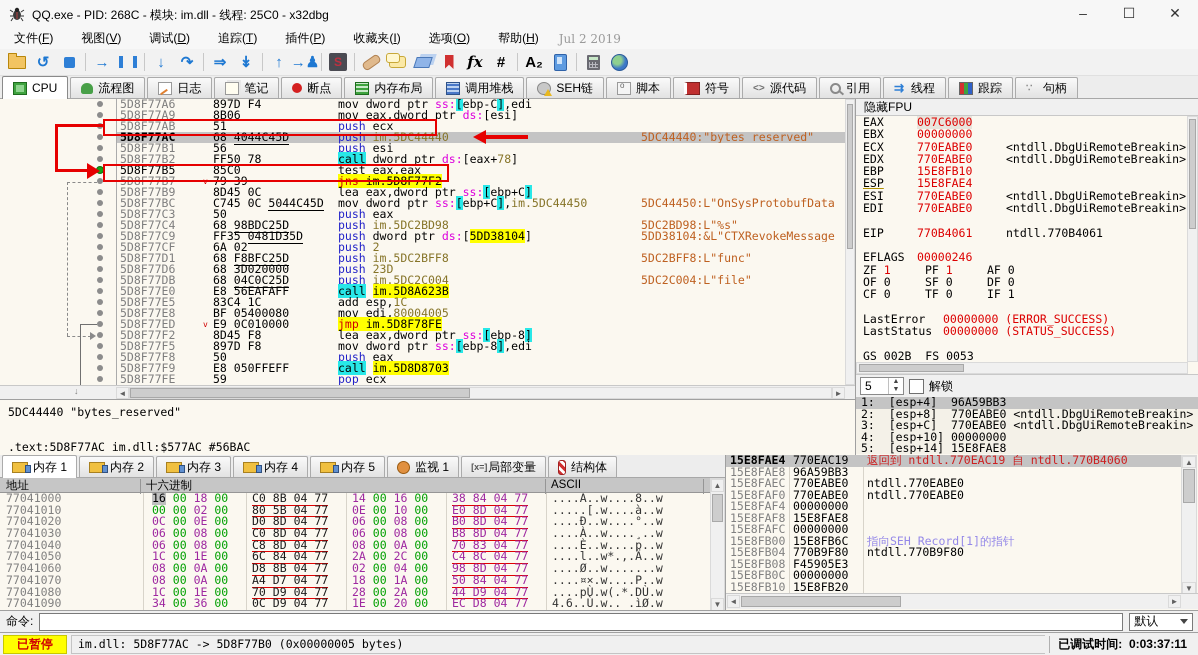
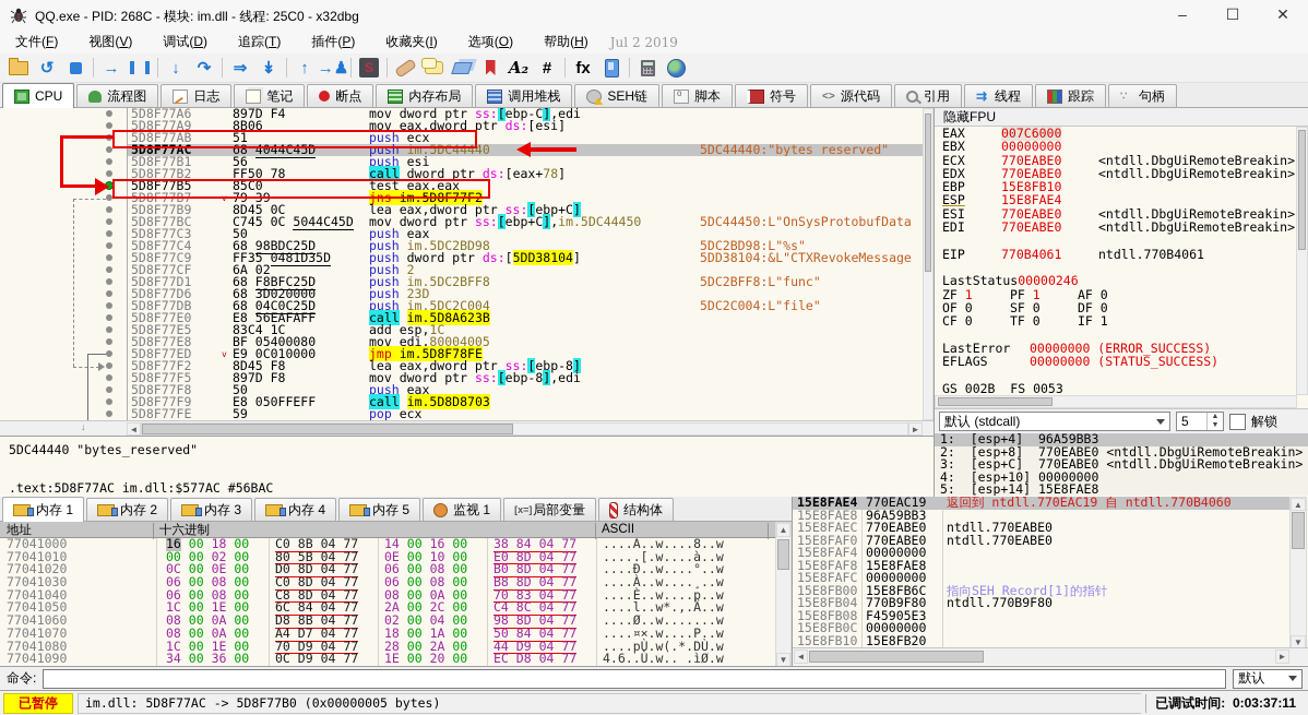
  QQ.exe - PID: 268C - 模块: im.dll - 线程: 25C0 - x32dbg
  –
  ☐
  ✕
  文件(F)
  视图(V)
  调试(D)
  追踪(T)
  插件(P)
  收藏夹(I)
  选项(O)
  帮助(H)
  Jul 2 2019
  ↺
  →
  ↓
  ↷
  ⇒
  ↡
  ↑
  →♟
  S
- fx
+ A₂
  #
- A₂
+ fx
  CPU
  流程图
  日志
  笔记
  断点
  内存布局
  调用堆栈
  SEH链
  脚本
  符号
  <>
  源代码
  引用
  ⇉
  线程
  跟踪
  ∵
  句柄
  5D8F77A6
  897D F4
  mov dword ptr ss:[ebp-C],edi
  5D8F77A9
  8B06
  mov eax,dword ptr ds:[esi]
  5D8F77AB
  51
  push ecx
  5D8F77AC
  68 4044C45D
  push im.5DC44440
  5DC44440:"bytes_reserved"
  5D8F77B1
  56
  push esi
  5D8F77B2
  FF50 78
  call dword ptr ds:[eax+78]
  5D8F77B5
  85C0
  test eax,eax
  5D8F77B7
  v
  79 39
  jns im.5D8F77F2
  5D8F77B9
  8D45 0C
  lea eax,dword ptr ss:[ebp+C]
  5D8F77BC
  C745 0C 5044C45D
  mov dword ptr ss:[ebp+C],im.5DC44450
  5DC44450:L"OnSysProtobufData
  5D8F77C3
  50
  push eax
  5D8F77C4
  68 98BDC25D
  push im.5DC2BD98
  5DC2BD98:L"%s"
  5D8F77C9
  FF35 0481D35D
  push dword ptr ds:[5DD38104]
  5DD38104:&L"CTXRevokeMessage
  5D8F77CF
  6A 02
  push 2
  5D8F77D1
  68 F8BFC25D
  push im.5DC2BFF8
  5DC2BFF8:L"func"
  5D8F77D6
  68 3D020000
  push 23D
  5D8F77DB
  68 04C0C25D
  push im.5DC2C004
  5DC2C004:L"file"
  5D8F77E0
  E8 56EAFAFF
  call im.5D8A623B
  5D8F77E5
  83C4 1C
  add esp,1C
  5D8F77E8
  BF 05400080
  mov edi,80004005
  5D8F77ED
  v
  E9 0C010000
  jmp im.5D8F78FE
  5D8F77F2
  8D45 F8
  lea eax,dword ptr ss:[ebp-8]
  5D8F77F5
  897D F8
  mov dword ptr ss:[ebp-8],edi
  5D8F77F8
  50
  push eax
  5D8F77F9
  E8 050FFEFF
  call im.5D8D8703
  5D8F77FE
  59
  pop ecx
  ↓
  ◄
  ►
  5DC44440 "bytes_reserved"
  .text:5D8F77AC im.dll:$577AC #56BAC
  隐藏FPU
  EAX 007C6000
  EBX 00000000
  ECX 770EABE0
  <ntdll.DbgUiRemoteBreakin>
  EDX 770EABE0
  <ntdll.DbgUiRemoteBreakin>
  EBP 15E8FB10
  ESP 15E8FAE4
  ESI 770EABE0
  <ntdll.DbgUiRemoteBreakin>
  EDI 770EABE0
  <ntdll.DbgUiRemoteBreakin>
  EIP 770B4061
  ntdll.770B4061
- EFLAGS 00000246
+ LastStatus00000246
  ZF 1 PF 1 AF 0
  OF 0 SF 0 DF 0
  CF 0 TF 0 IF 1
  LastError 00000000 (ERROR_SUCCESS)
- LastStatus 00000000 (STATUS_SUCCESS)
+ EFLAGS 00000000 (STATUS_SUCCESS)
  GS 002B FS 0053
+ 默认 (stdcall)
  5
  解锁
  1: [esp+4] 96A59BB3
  2: [esp+8] 770EABE0 <ntdll.DbgUiRemoteBreakin>
  3: [esp+C] 770EABE0 <ntdll.DbgUiRemoteBreakin>
  4: [esp+10] 00000000
  5: [esp+14] 15E8FAE8
  内存 1
  内存 2
  内存 3
  内存 4
  内存 5
  监视 1
  [x=]
  局部变量
  结构体
  地址
  十六进制
  ASCII
  77041000
  16 00 18 00
  C0 8B 04 77
  14 00 16 00
  38 84 04 77
  ....À..w....8..w
  77041010
  00 00 02 00
  80 5B 04 77
  0E 00 10 00
  E0 8D 04 77
  .....[.w....à..w
  77041020
  0C 00 0E 00
  D0 8D 04 77
  06 00 08 00
  B0 8D 04 77
  ....Ð..w....°..w
  77041030
  06 00 08 00
  C0 8D 04 77
  06 00 08 00
  B8 8D 04 77
  ....À..w....¸..w
  77041040
  06 00 08 00
  C8 8D 04 77
  08 00 0A 00
  70 83 04 77
  ....È..w....p..w
  77041050
  1C 00 1E 00
  6C 84 04 77
  2A 00 2C 00
  C4 8C 04 77
  ....l..w*.,.Ä..w
  77041060
  08 00 0A 00
  D8 8B 04 77
  02 00 04 00
  98 8D 04 77
  ....Ø..w.......w
  77041070
  08 00 0A 00
  A4 D7 04 77
  18 00 1A 00
  50 84 04 77
  ....¤×.w....P..w
  77041080
  1C 00 1E 00
  70 D9 04 77
  28 00 2A 00
  44 D9 04 77
  ....pÙ.w(.*.DÙ.w
  77041090
  34 00 36 00
  0C D9 04 77
  1E 00 20 00
  EC D8 04 77
  4.6..Ù.w.. .ìØ.w
  ▲
  ▼
  15E8FAE4
  770EAC19
  返回到 ntdll.770EAC19 自 ntdll.770B4060
  15E8FAE8
  96A59BB3
  15E8FAEC
  770EABE0
  ntdll.770EABE0
  15E8FAF0
  770EABE0
  ntdll.770EABE0
  15E8FAF4
  00000000
  15E8FAF8
  15E8FAE8
  15E8FAFC
  00000000
  15E8FB00
  15E8FB6C
  指向SEH_Record[1]的指针
  15E8FB04
  770B9F80
  ntdll.770B9F80
  15E8FB08
  F45905E3
  15E8FB0C
  00000000
  15E8FB10
  15E8FB20
  ▲
  ▼
  ◄
  ►
  命令:
  默认
  已暂停
  im.dll: 5D8F77AC -> 5D8F77B0 (0x00000005 bytes)
  已调试时间: 0:03:37:11
